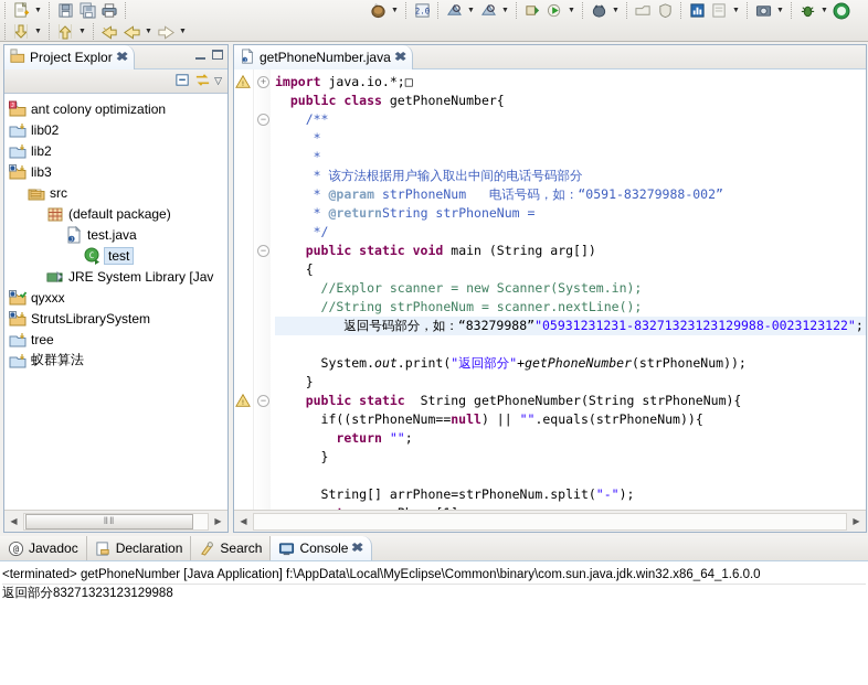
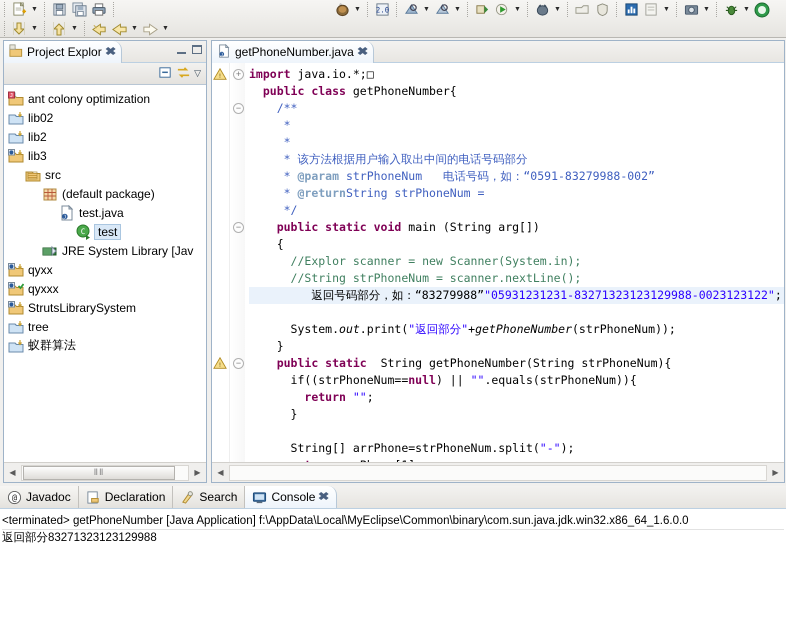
  2.0
  Project Explor
  ✖
  ▽
  ant colony optimization
  lib02
  lib2
  lib3
  src
  (default package)
  test.java
  C
  test
  JRE System Library [Jav
+ qyxx
  qyxxx
  StrutsLibrarySystem
  tree
  蚁群算法
  ◀
  ⅡⅡ
  ▶
  getPhoneNumber.java
  ✖
  +
  −
  −
  −
  import java.io.*;□
  public class getPhoneNumber{
  /**
  *
  *
  * 该方法根据用户输入取出中间的电话号码部分
  * @param strPhoneNum 电话号码，如：“0591-83279988-002”
  * @returnString strPhoneNum =
  */
  public static void main (String arg[])
  {
  //Explor scanner = new Scanner(System.in);
  //String strPhoneNum = scanner.nextLine();
  返回号码部分，如：“83279988”"05931231231-83271323123129988-0023123122";
  System.out.print("返回部分"+getPhoneNumber(strPhoneNum));
  }
  public static String getPhoneNumber(String strPhoneNum){
  if((strPhoneNum==null) || "".equals(strPhoneNum)){
  return "";
  }
  String[] arrPhone=strPhoneNum.split("-");
  ◀
  ▶
  @
  Javadoc
  Declaration
  Search
  Console
  ✖
  <terminated> getPhoneNumber [Java Application] f:\AppData\Local\MyEclipse\Common\binary\com.sun.java.jdk.win32.x86_64_1.6.0.0
  返回部分83271323123129988
